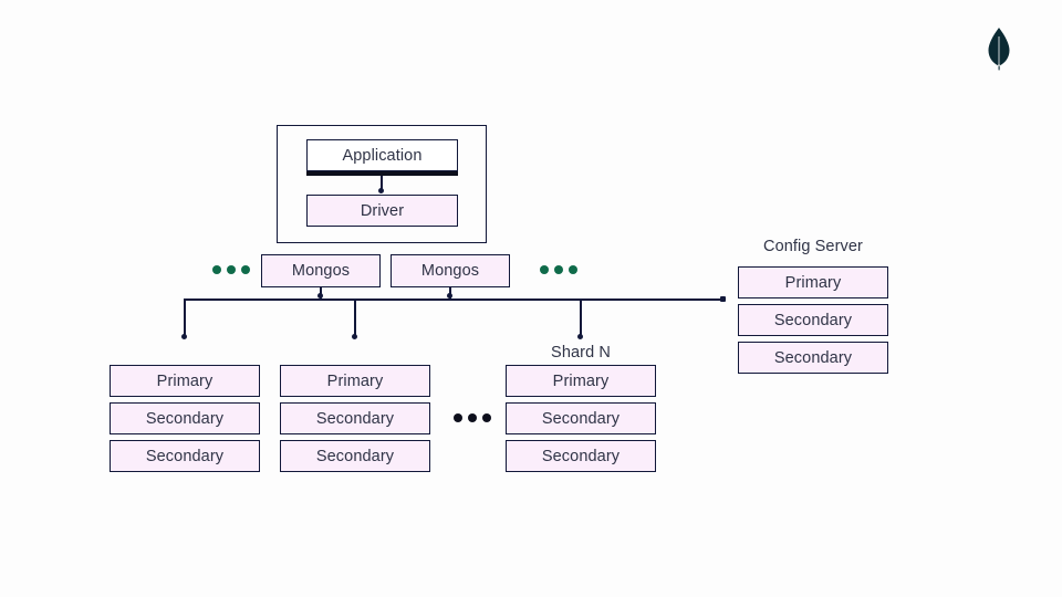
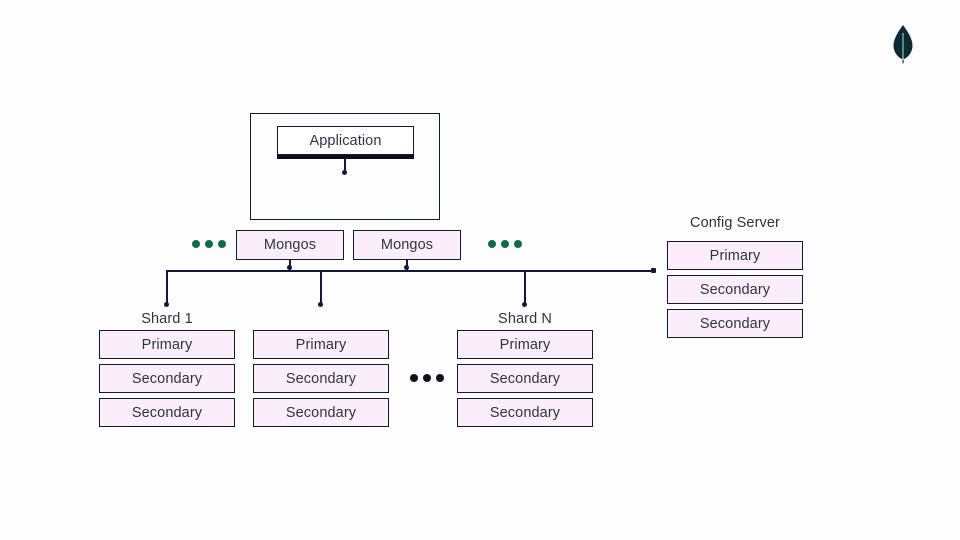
  Application
- Driver
  Mongos
  Mongos
  Config Server
  Primary
  Secondary
  Secondary
+ Shard 1
  Primary
  Secondary
  Secondary
  Primary
  Secondary
  Secondary
  Shard N
  Primary
  Secondary
  Secondary
